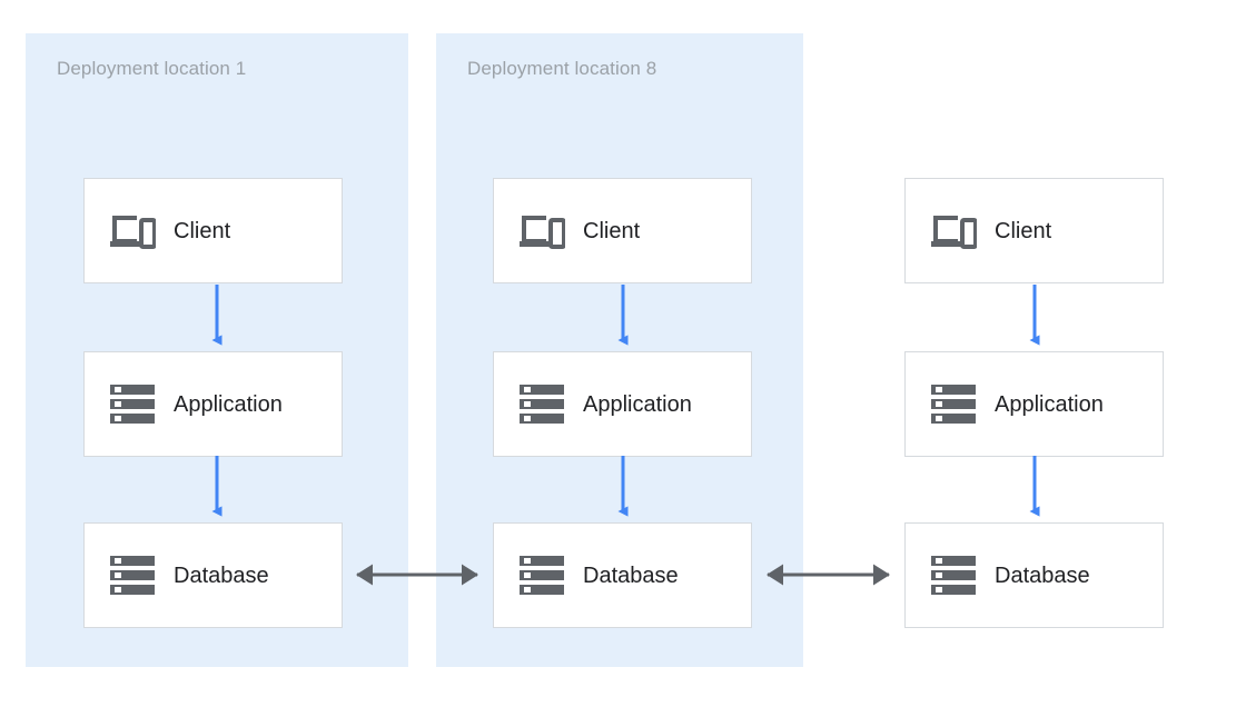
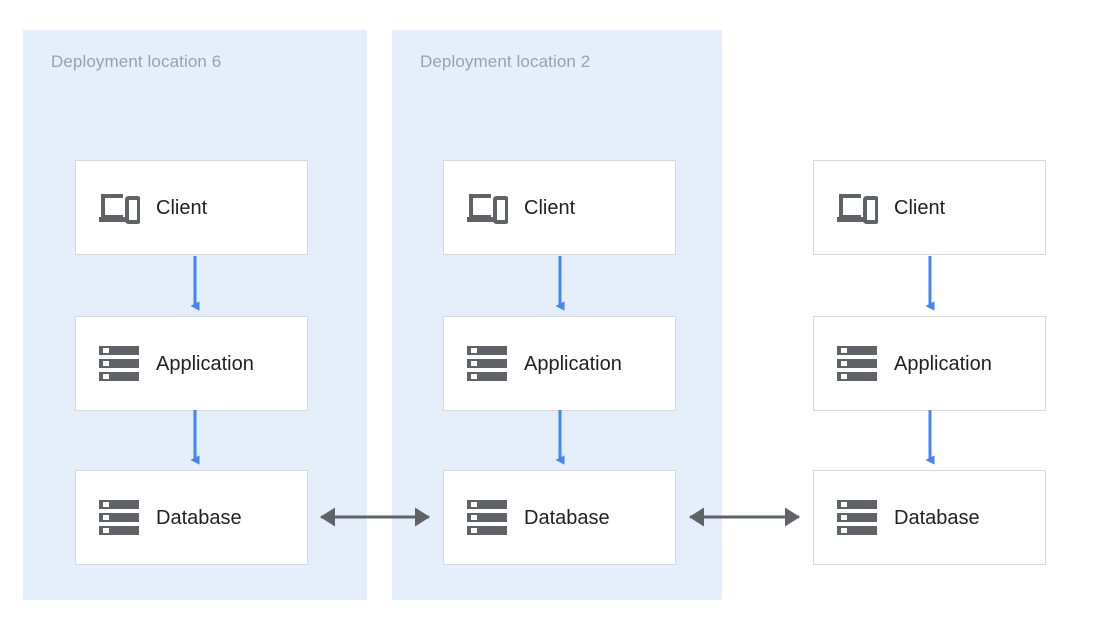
- Deployment location 1
+ Deployment location 6
- Deployment location 8
+ Deployment location 2
  Client
  Application
  Database
  Client
  Application
  Database
  Client
  Application
  Database
